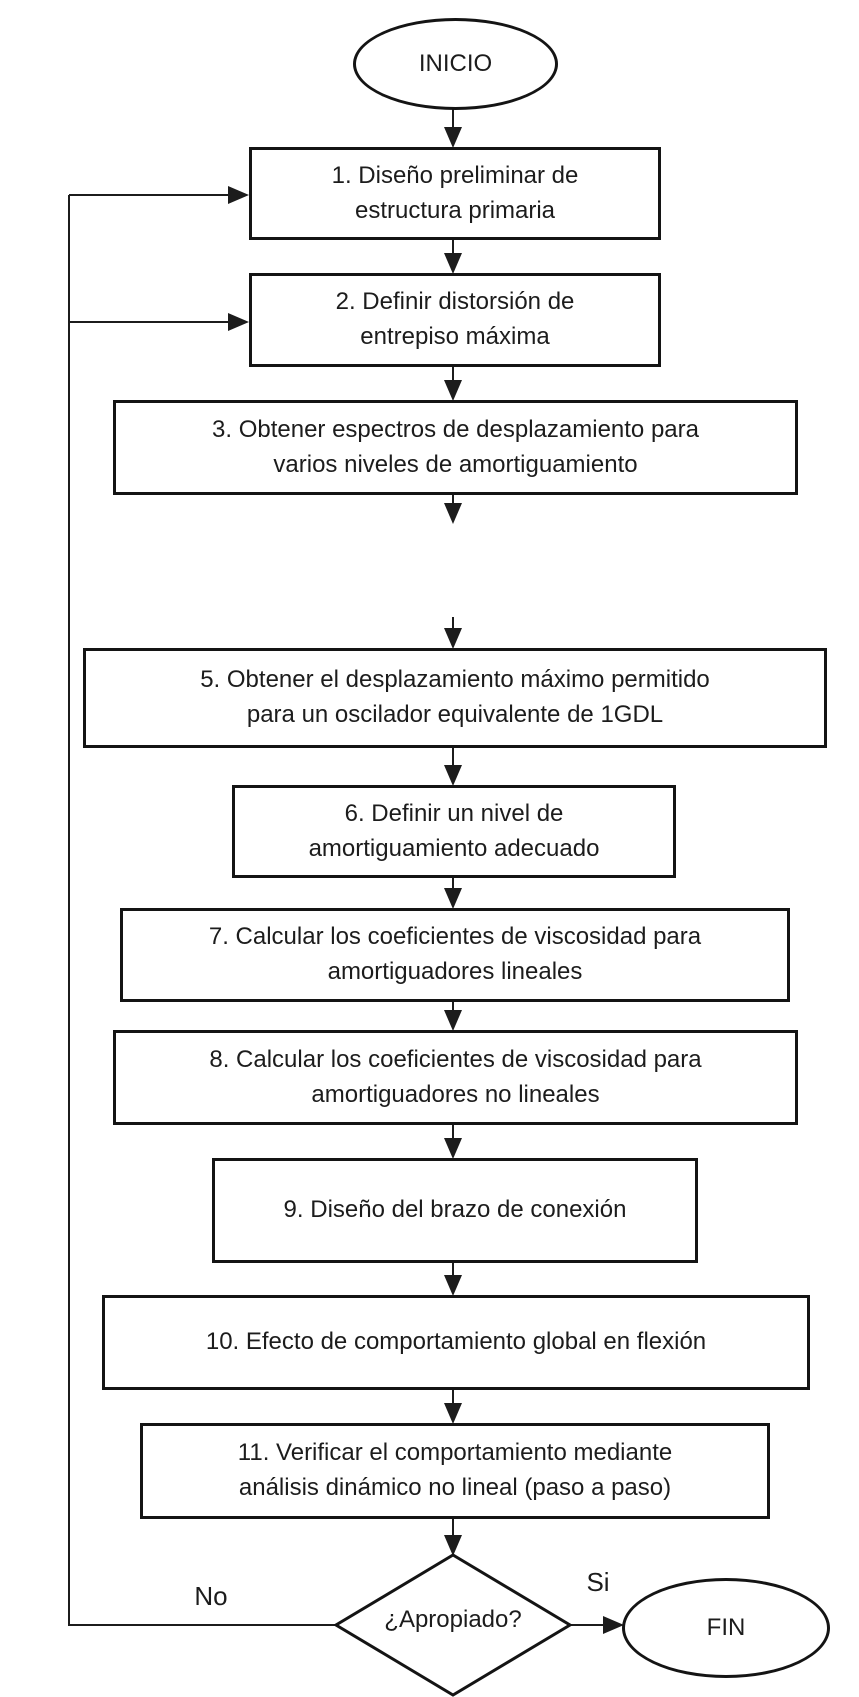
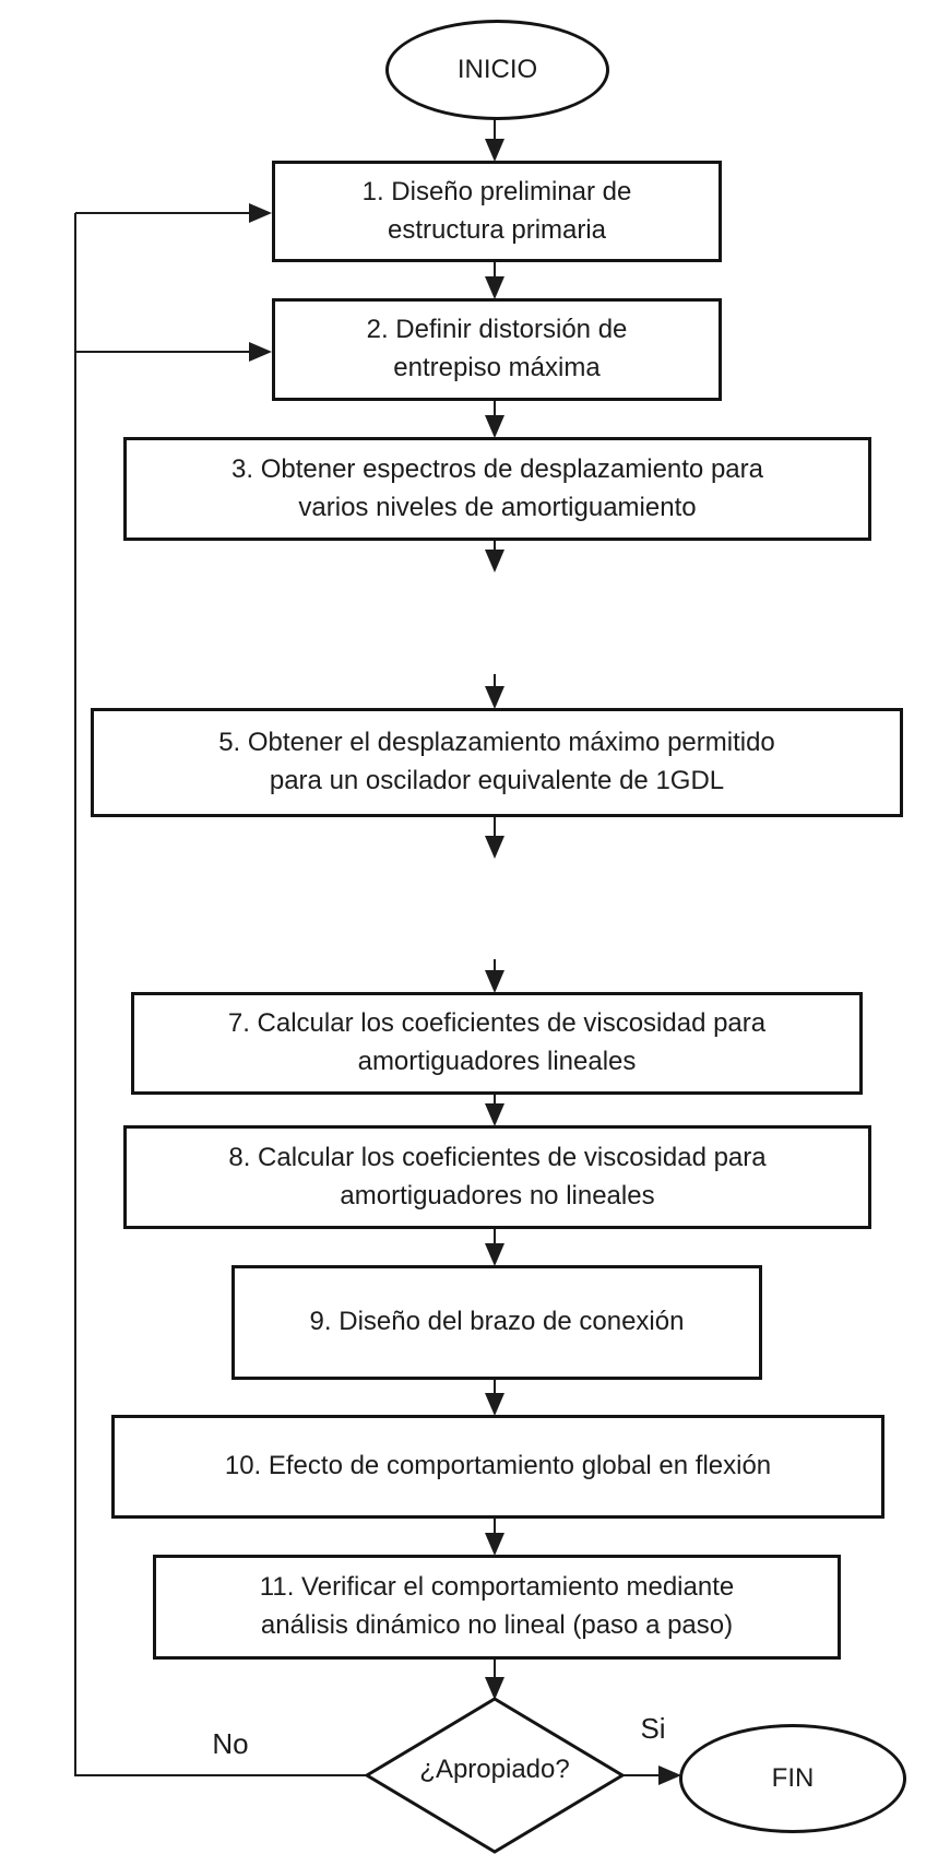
  INICIO
  FIN
  1. Diseño preliminar de estructura primaria
  2. Definir distorsión de entrepiso máxima
  3. Obtener espectros de desplazamiento para varios niveles de amortiguamiento
  5. Obtener el desplazamiento máximo permitido para un oscilador equivalente de 1GDL
- 6. Definir un nivel de amortiguamiento adecuado
  7. Calcular los coeficientes de viscosidad para amortiguadores lineales
  8. Calcular los coeficientes de viscosidad para amortiguadores no lineales
  9. Diseño del brazo de conexión
  10. Efecto de comportamiento global en flexión
  11. Verificar el comportamiento mediante análisis dinámico no lineal (paso a paso)
  ¿Apropiado?
  No
  Si
